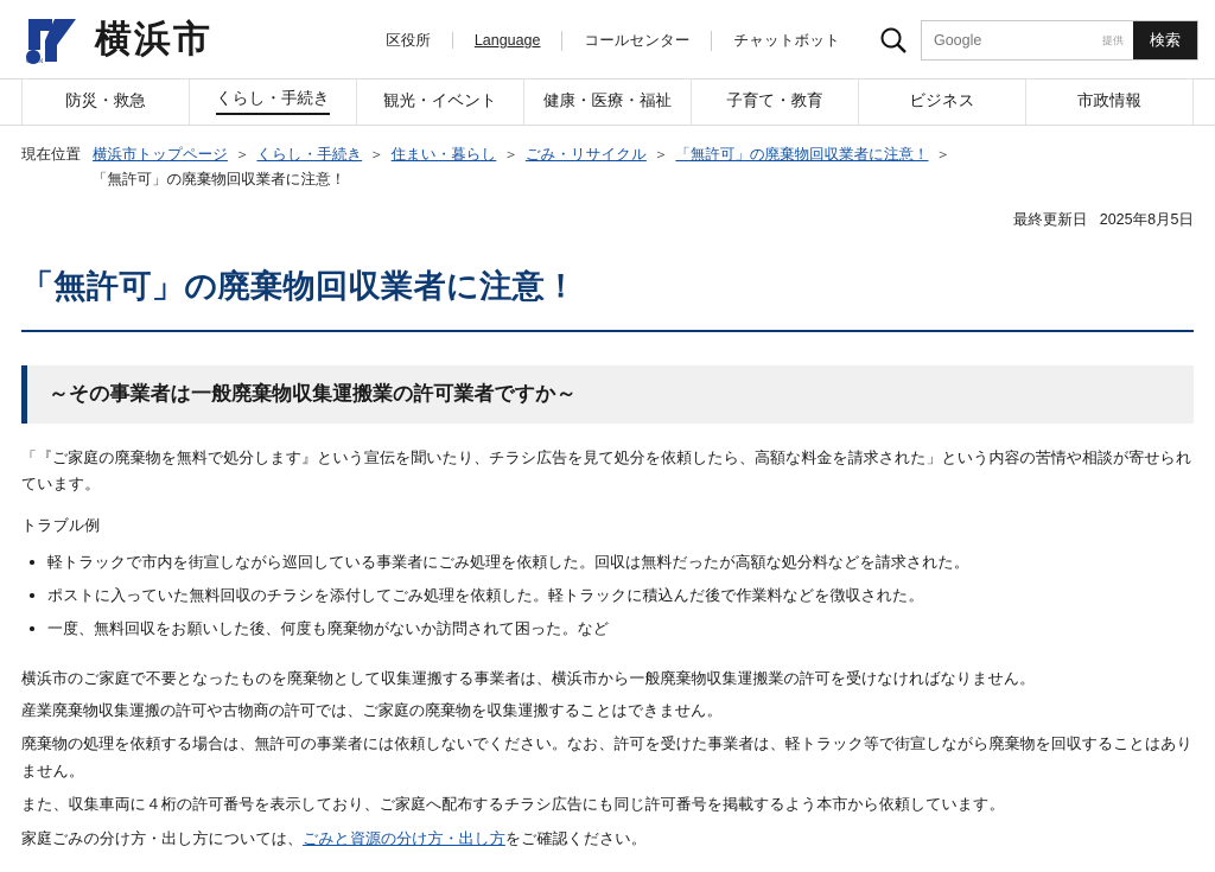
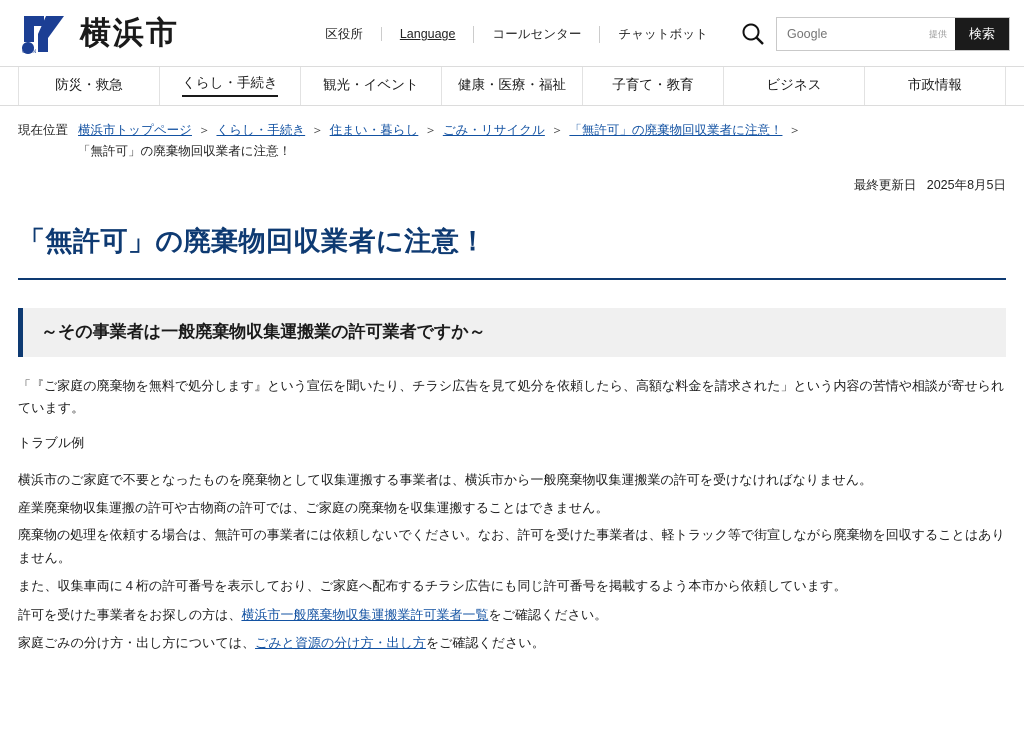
  横浜市
  区役所
  Language
  コールセンター
  チャットボット
  Google
  提供
  検索
  防災・救急
  くらし・手続き
  観光・イベント
  健康・医療・福祉
  子育て・教育
  ビジネス
  市政情報
  現在位置
  横浜市トップページ ＞ くらし・手続き ＞ 住まい・暮らし ＞ ごみ・リサイクル ＞ 「無許可」の廃棄物回収業者に注意！ ＞
  「無許可」の廃棄物回収業者に注意！
  最終更新日 2025年8月5日
  「無許可」の廃棄物回収業者に注意！
  ～その事業者は一般廃棄物収集運搬業の許可業者ですか～
  「『ご家庭の廃棄物を無料で処分します』という宣伝を聞いたり、チラシ広告を見て処分を依頼したら、高額な料金を請求された」という内容の苦情や相談が寄せられています。
  トラブル例
- 軽トラックで市内を街宣しながら巡回している事業者にごみ処理を依頼した。回収は無料だったが高額な処分料などを請求された。
- ポストに入っていた無料回収のチラシを添付してごみ処理を依頼した。軽トラックに積込んだ後で作業料などを徴収された。
- 一度、無料回収をお願いした後、何度も廃棄物がないか訪問されて困った。など
  横浜市のご家庭で不要となったものを廃棄物として収集運搬する事業者は、横浜市から一般廃棄物収集運搬業の許可を受けなければなりません。
  産業廃棄物収集運搬の許可や古物商の許可では、ご家庭の廃棄物を収集運搬することはできません。
  廃棄物の処理を依頼する場合は、無許可の事業者には依頼しないでください。なお、許可を受けた事業者は、軽トラック等で街宣しながら廃棄物を回収することはありません。
  また、収集車両に４桁の許可番号を表示しており、ご家庭へ配布するチラシ広告にも同じ許可番号を掲載するよう本市から依頼しています。
+ 許可を受けた事業者をお探しの方は、横浜市一般廃棄物収集運搬業許可業者一覧をご確認ください。
  家庭ごみの分け方・出し方については、ごみと資源の分け方・出し方をご確認ください。
